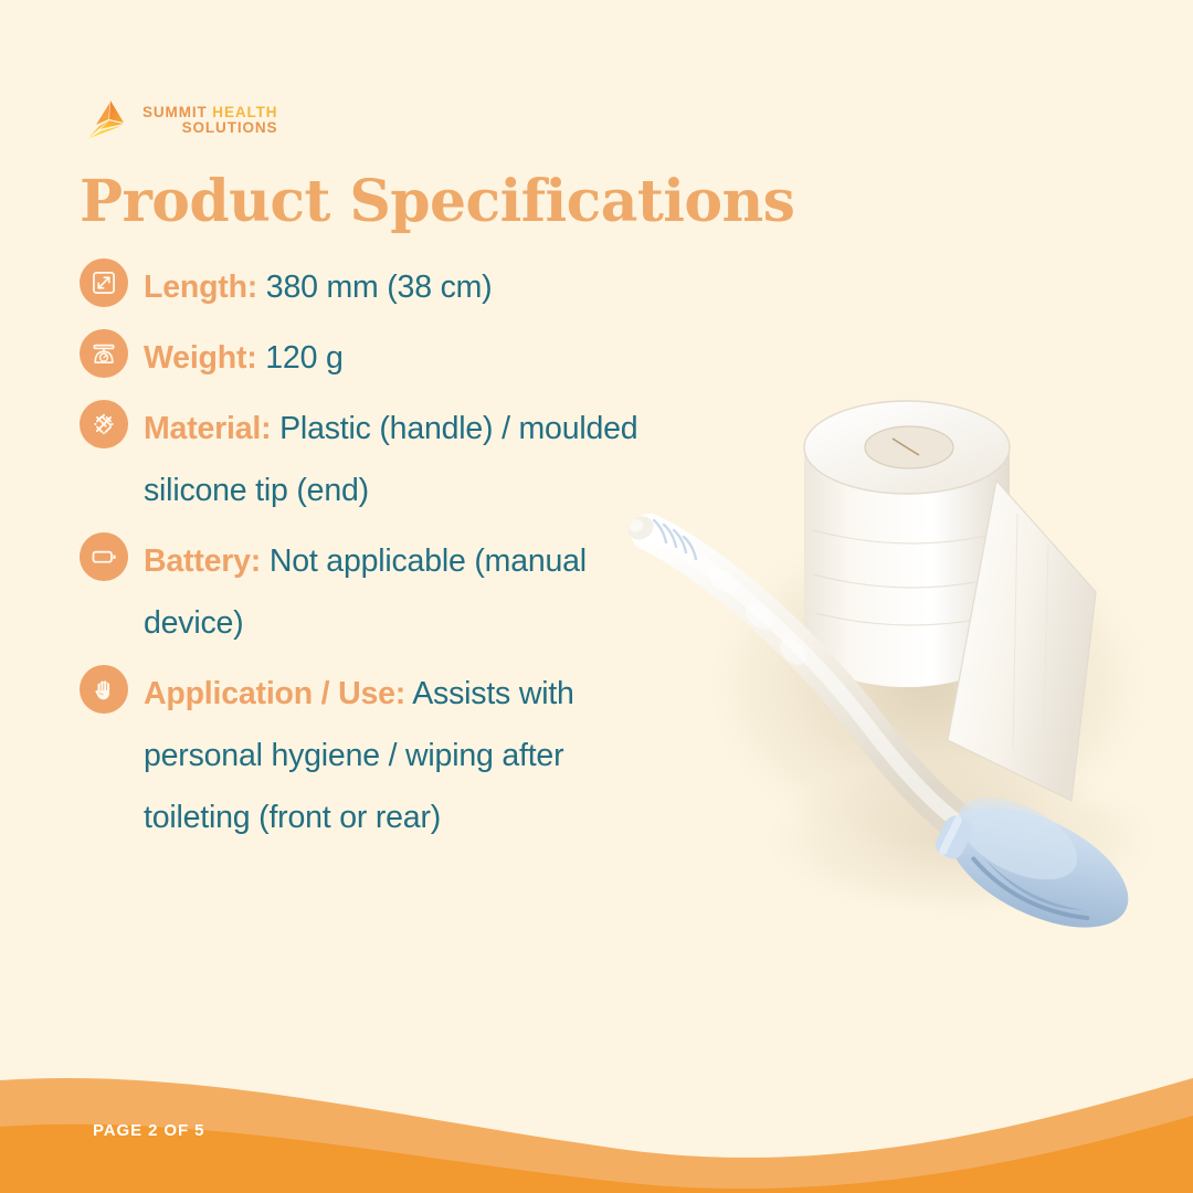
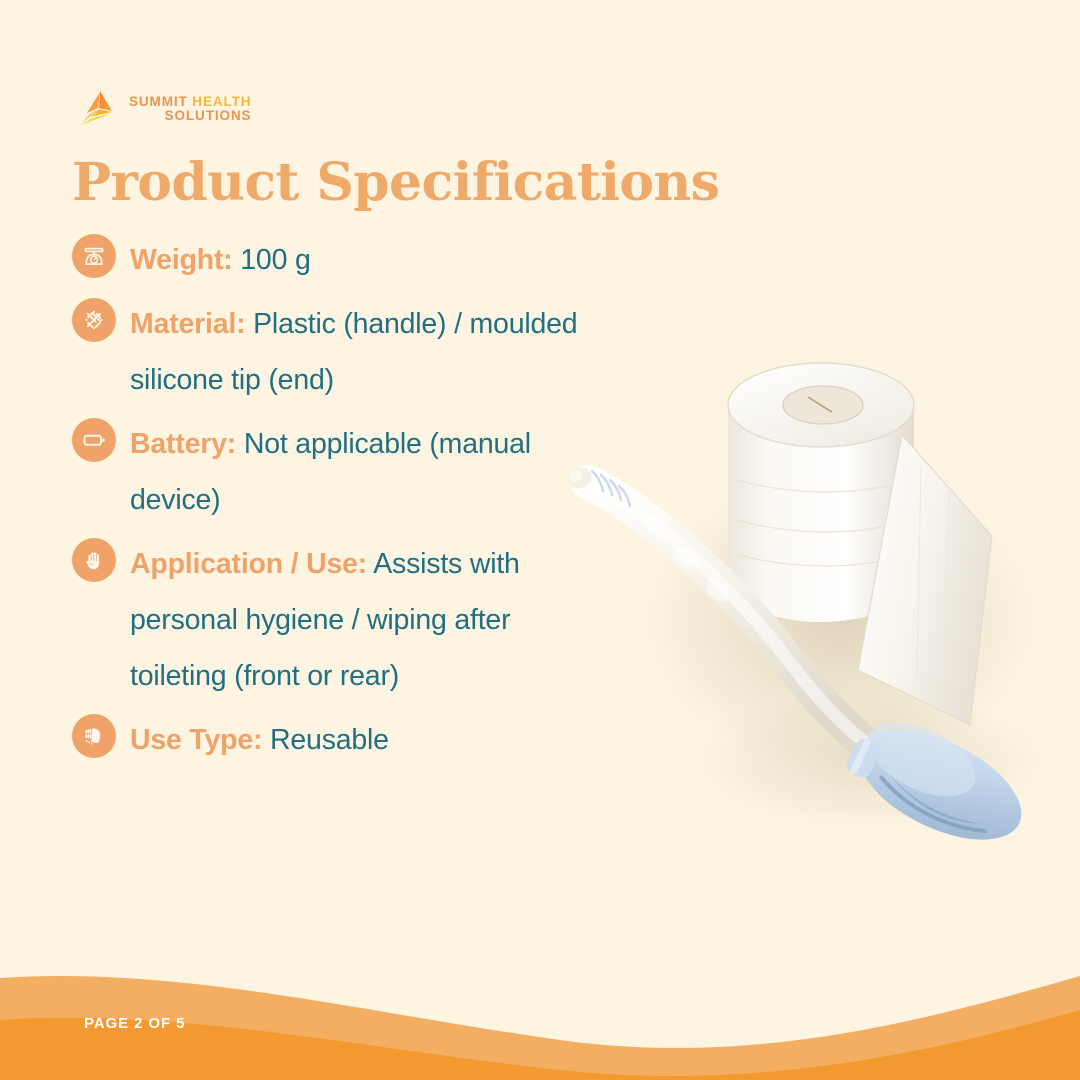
  SUMMIT HEALTH
  SOLUTIONS
  Product Specifications
- Length: 380 mm (38 cm)
- Weight: 120 g
+ Weight: 100 g
  Material: Plastic (handle) / moulded silicone tip (end)
  Battery: Not applicable (manual device)
  Application / Use: Assists with personal hygiene / wiping after toileting (front or rear)
+ Use Type: Reusable
  PAGE 2 OF 5
